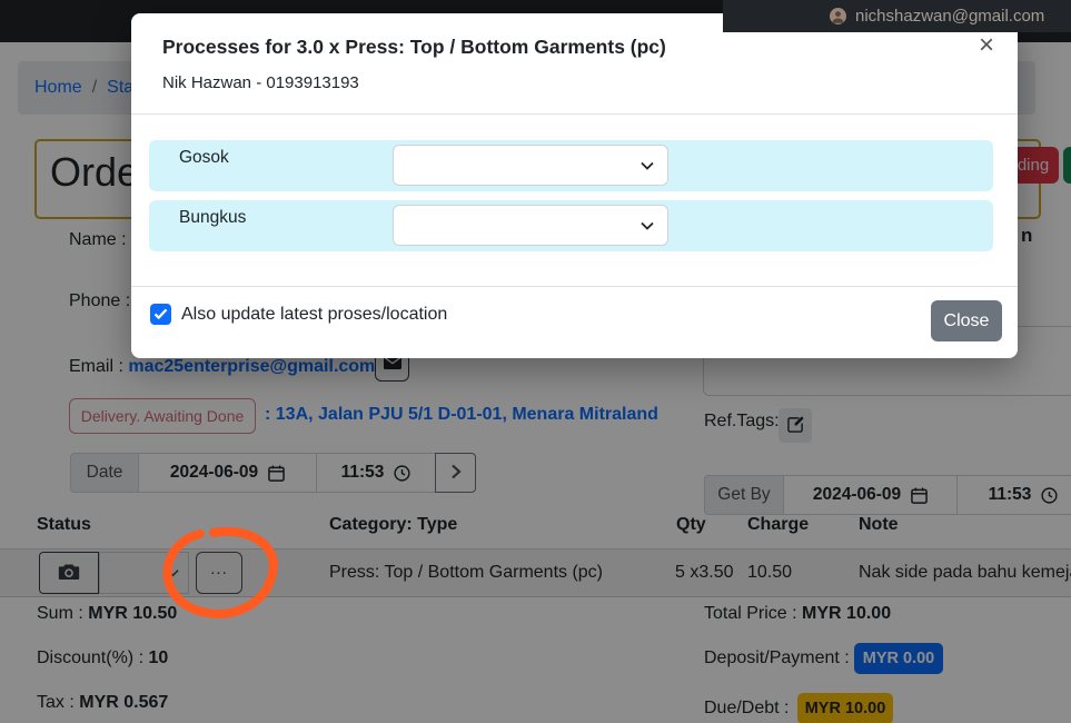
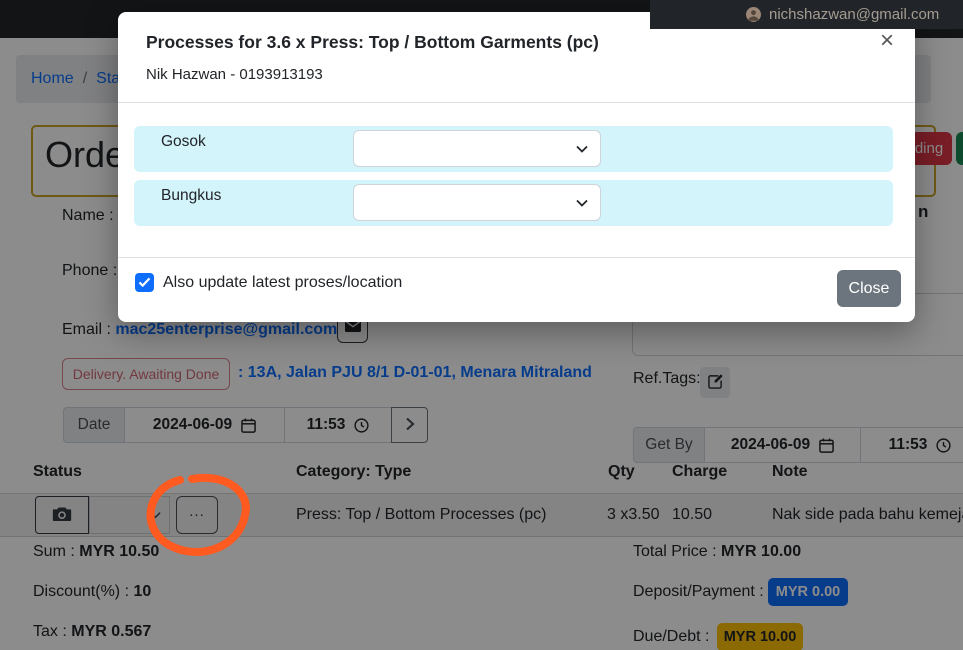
  Home
  /
  Sta
  Orde
  ding
  Name :
  Phone :
  Email : mac25enterprise@gmail.com
  Delivery. Awaiting Done
- : 13A, Jalan PJU 5/1 D-01-01, Menara Mitraland
+ : 13A, Jalan PJU 8/1 D-01-01, Menara Mitraland
  Date
  2024-06-09
  11:53
  n
  Ref.Tags:
  Get By
  2024-06-09
  11:53
  Status
  Category: Type
  Qty
  Charge
  Note
  ...
- Press: Top / Bottom Garments (pc)
+ Press: Top / Bottom Processes (pc)
- 5 x3.50
+ 3 x3.50
  10.50
  Nak side pada bahu kemej
  Sum : MYR 10.50
  Discount(%) : 10
  Tax : MYR 0.567
  Total Price : MYR 10.00
  Deposit/Payment :
  MYR 0.00
  Due/Debt :
  MYR 10.00
- Processes for 3.0 x Press: Top / Bottom Garments (pc)
+ Processes for 3.6 x Press: Top / Bottom Garments (pc)
  Nik Hazwan - 0193913193
  ×
  Gosok
  Bungkus
  Also update latest proses/location
  Close
  nichshazwan@gmail.com
